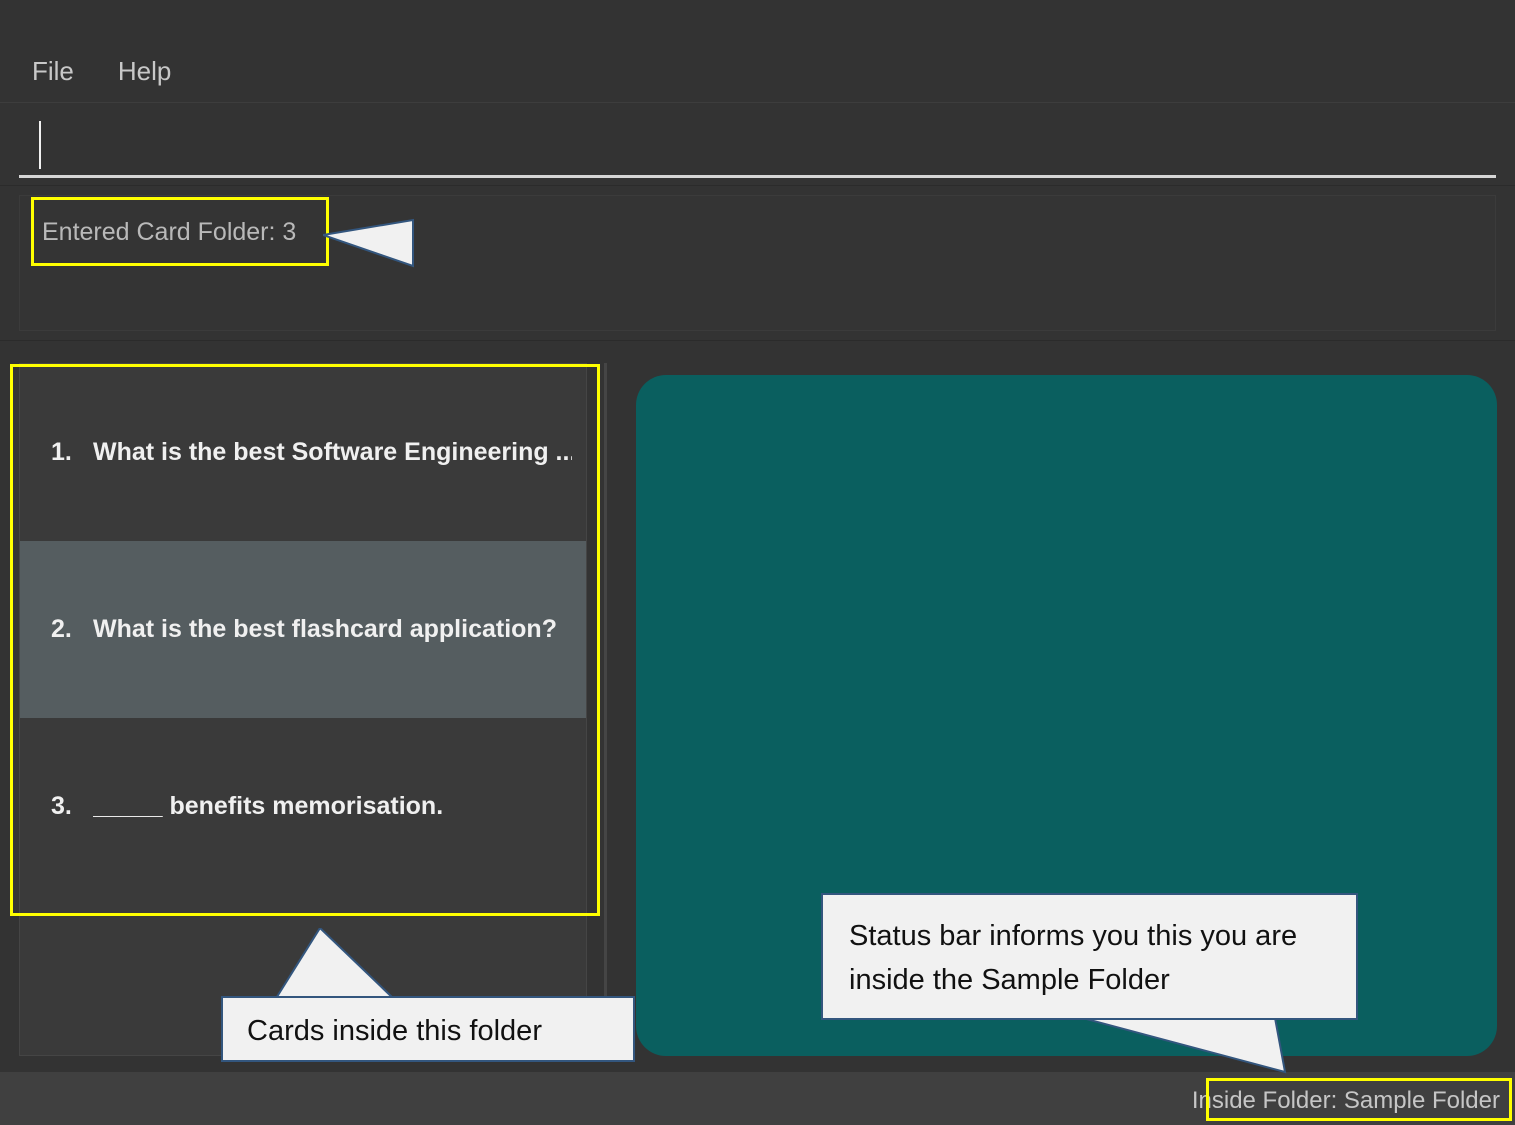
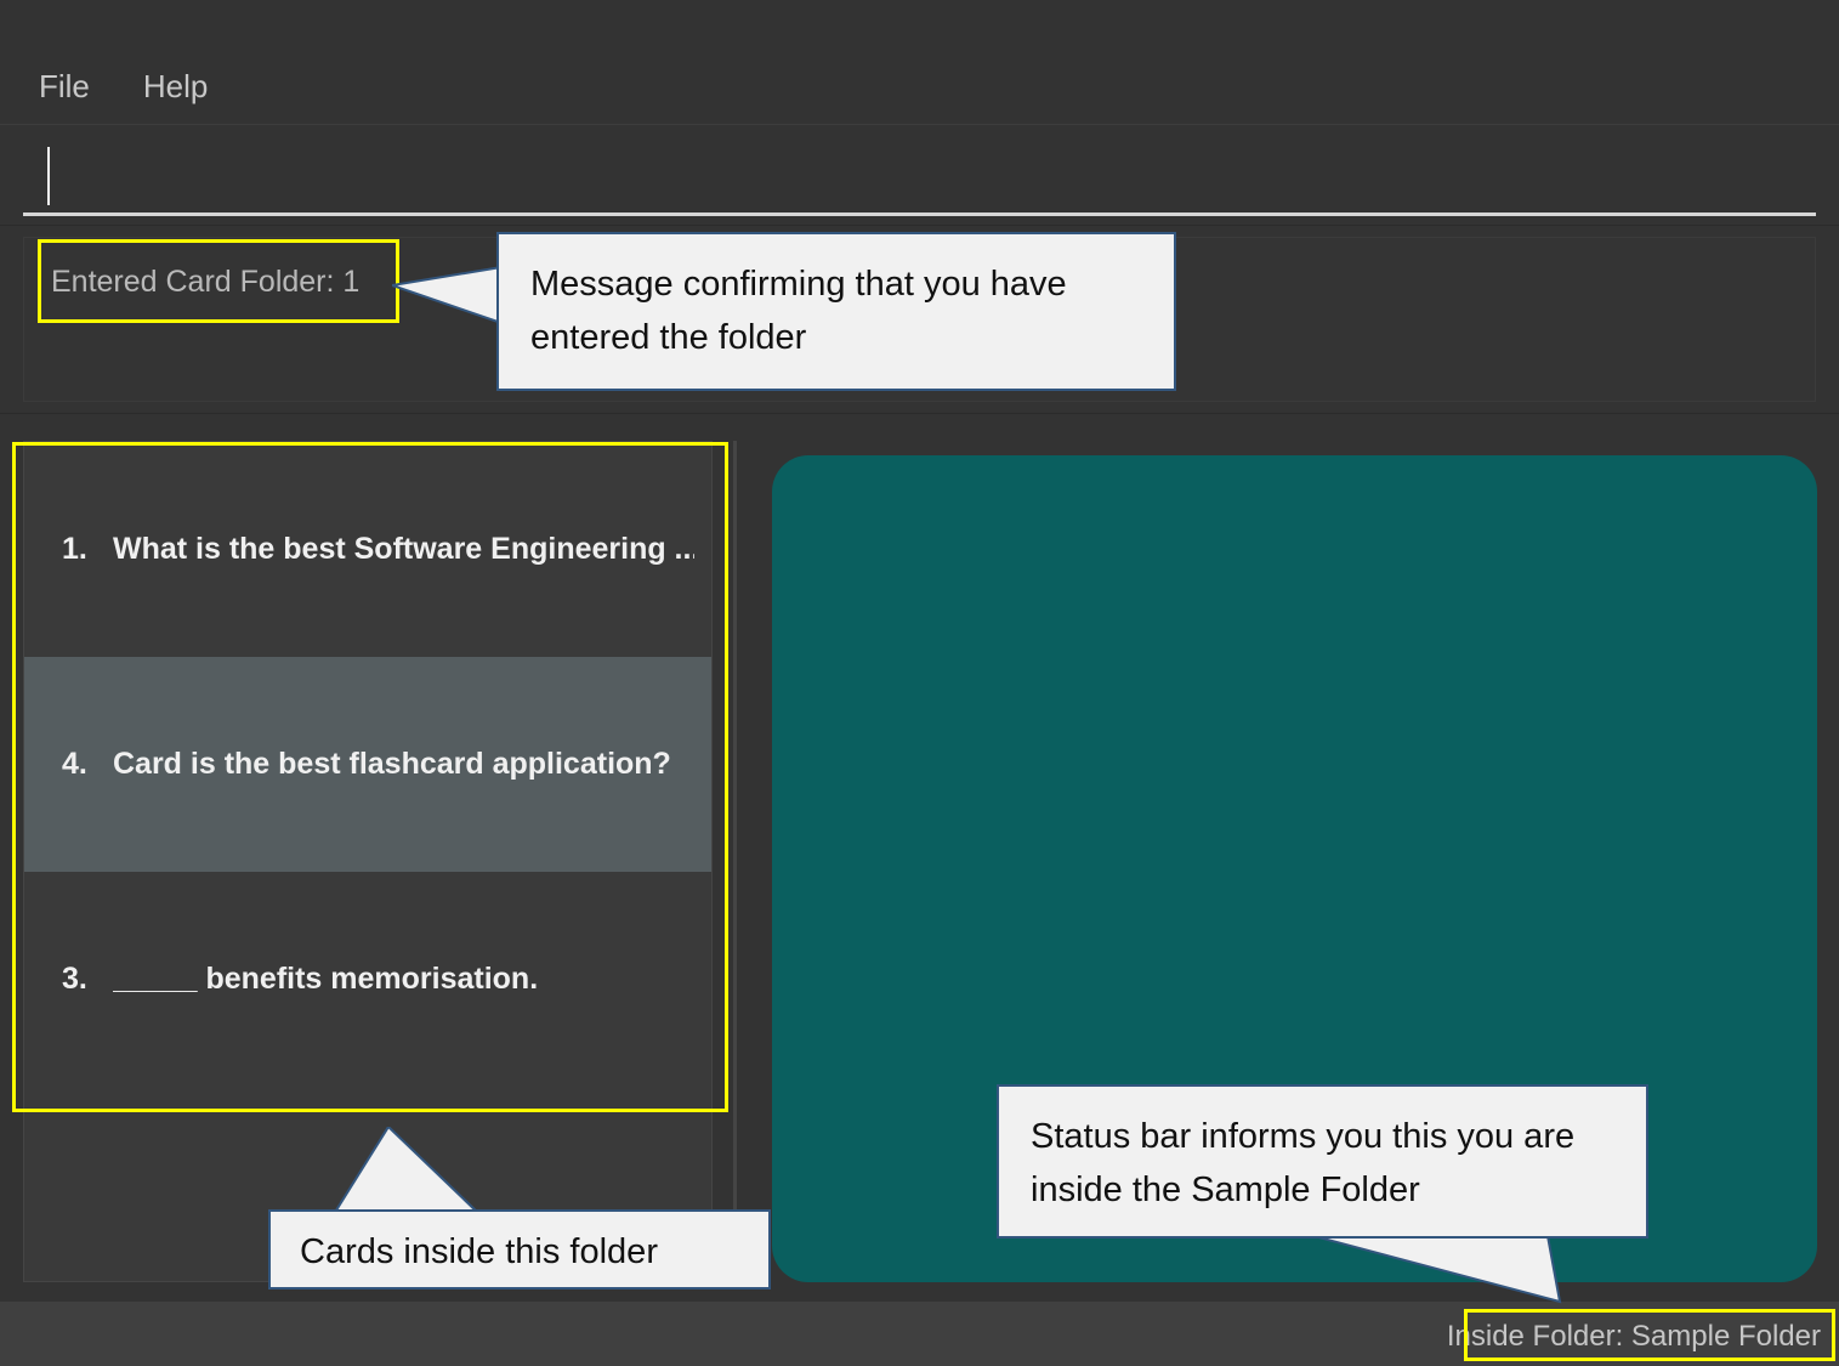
  File
  Help
- Entered Card Folder: 3
+ Entered Card Folder: 1
  1.
  What is the best Software Engineering ..
- 2.
+ 4.
- What is the best flashcard application?
+ Card is the best flashcard application?
  3.
  _____ benefits memorisation.
  Inside Folder: Sample Folder
+ Message confirming that you have entered the folder
  Cards inside this folder
  Status bar informs you this you are inside the Sample Folder
